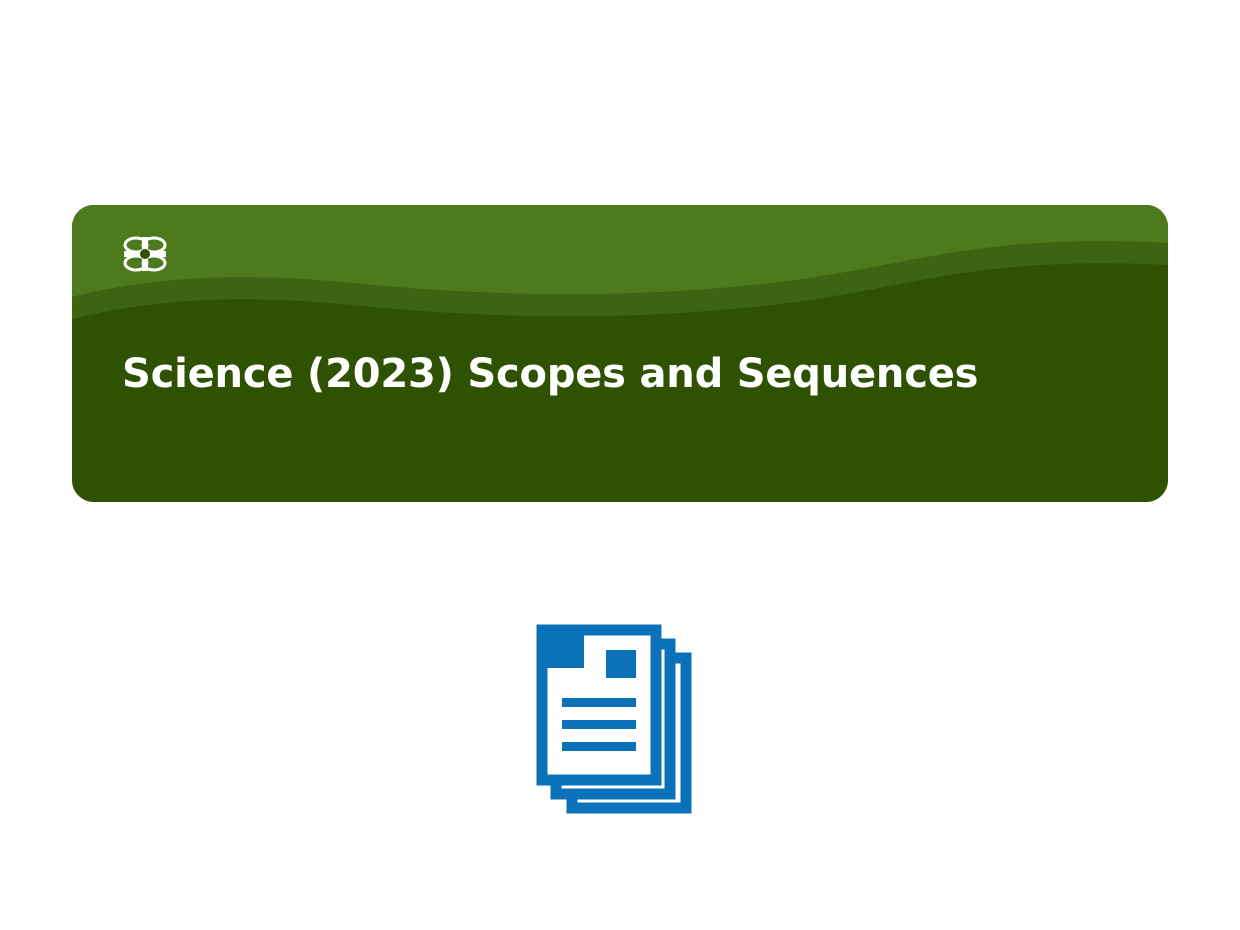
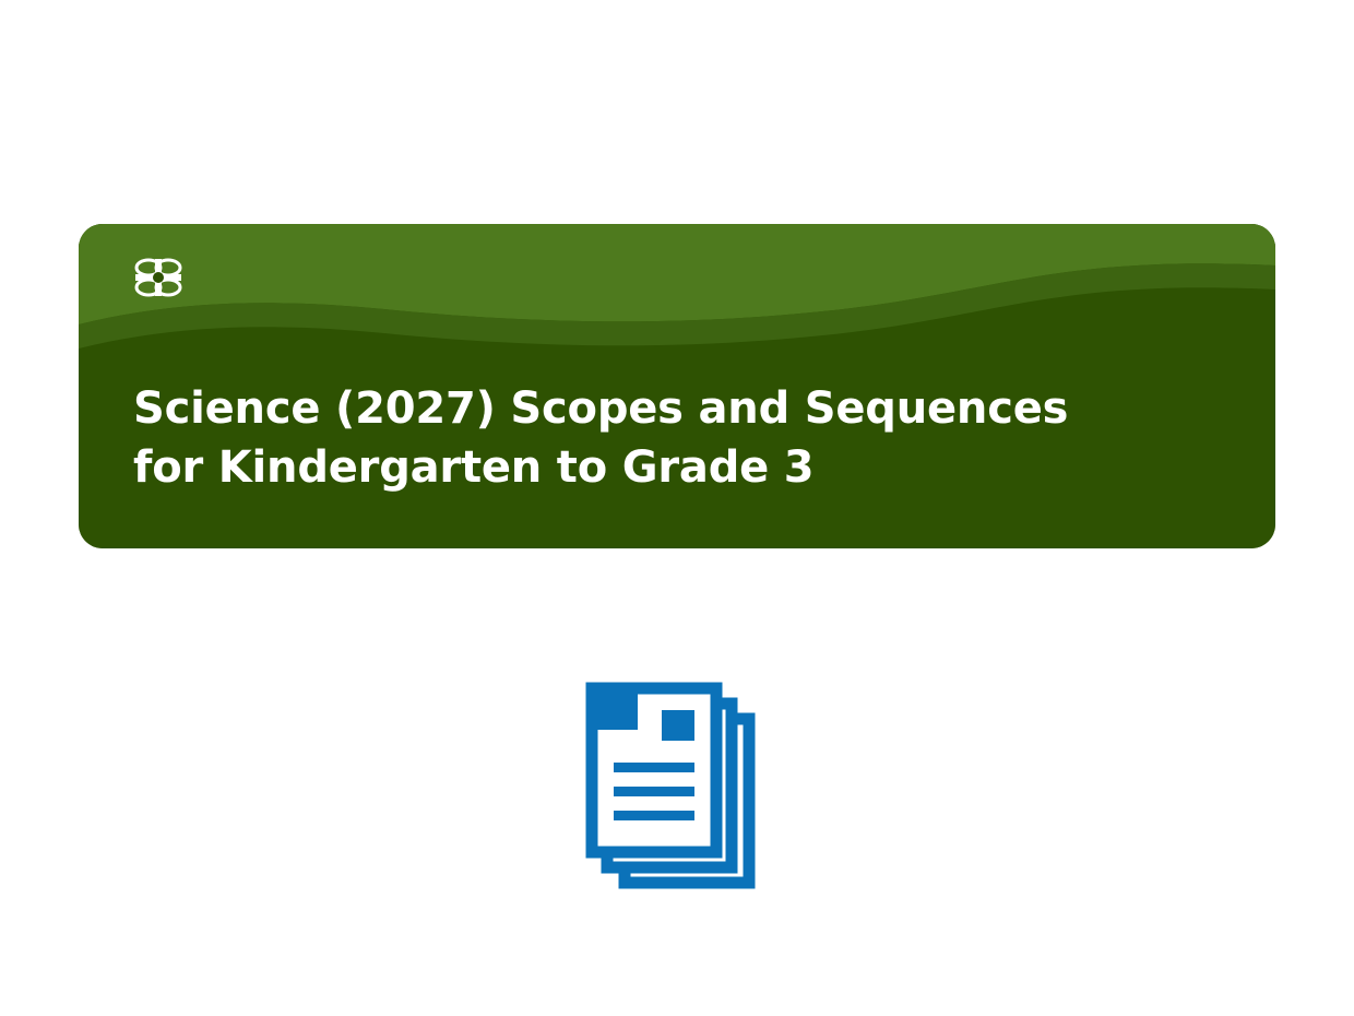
- Science (2023) Scopes and Sequences
+ Science (2027) Scopes and Sequences
+ for Kindergarten to Grade 3
